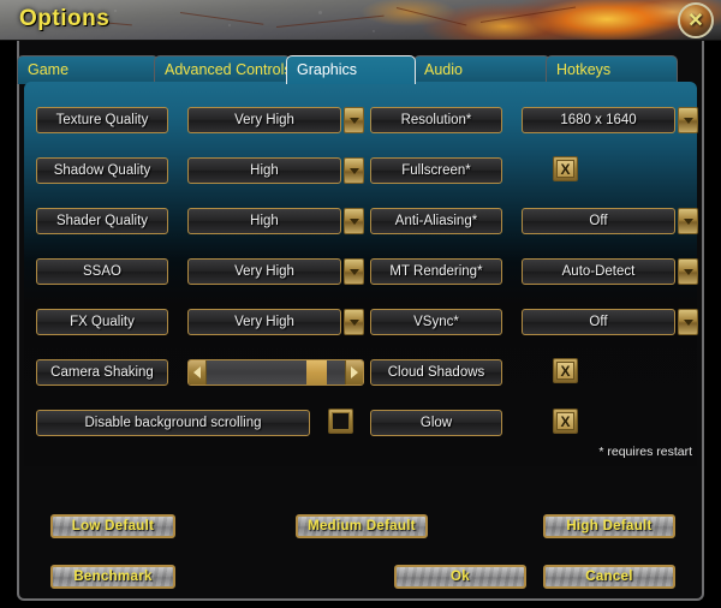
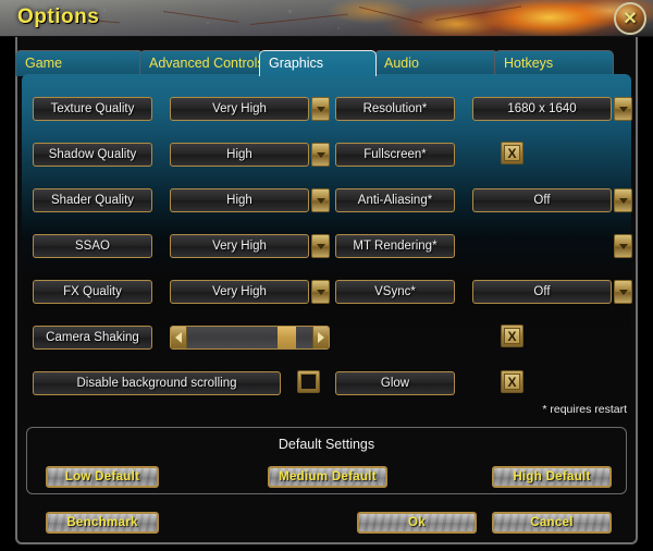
  Options
  ✕
  Game
  Advanced Control
  Graphics
  Audio
  Hotkeys
  Texture Quality
  Very High
  Shadow Quality
  High
  Shader Quality
  High
  SSAO
  Very High
  FX Quality
  Very High
  Camera Shaking
  Disable background scrolling
  Resolution*
  1680 x 1640
  Fullscreen*
  X
  Anti-Aliasing*
  Off
  MT Rendering*
- Auto-Detect
  VSync*
  Off
- Cloud Shadows
  X
  Glow
  X
  * requires restart
+ Default Settings
  Low Default
  Medium Default
  High Default
  Benchmark
  Ok
  Cancel
